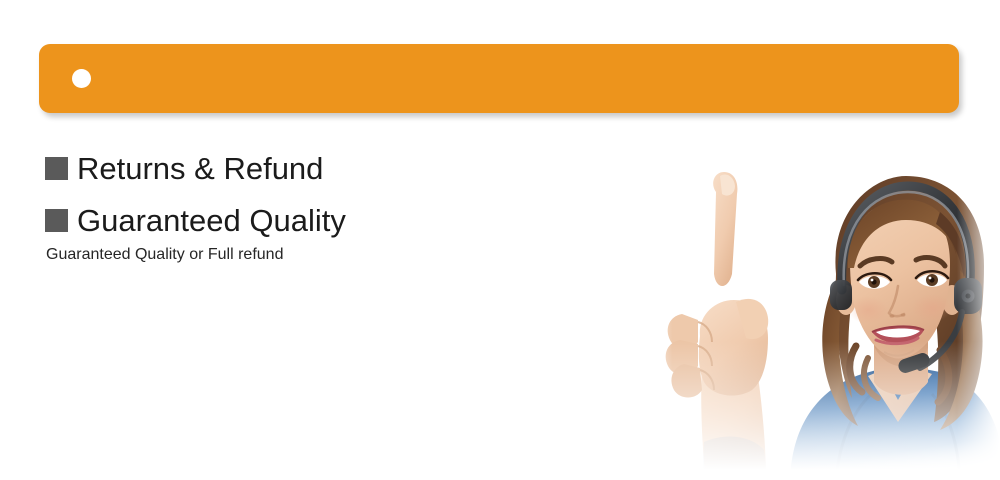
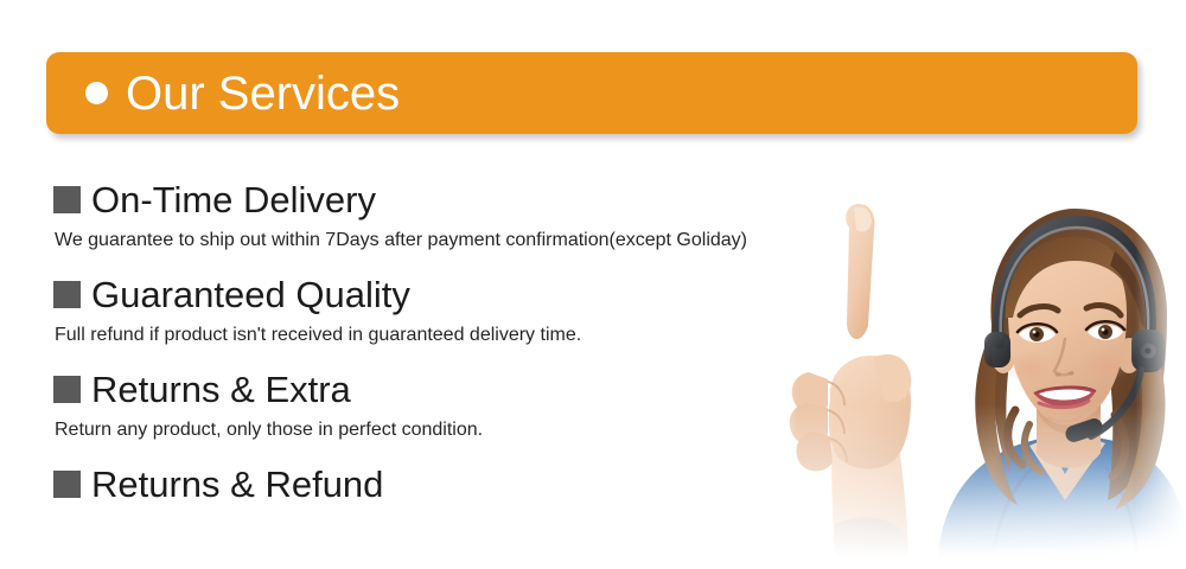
+ Our Services
+ On-Time Delivery
+ We guarantee to ship out within 7Days after payment confirmation(except Goliday)
- Returns & Refund
+ Guaranteed Quality
+ Full refund if product isn't received in guaranteed delivery time.
+ Returns & Extra
+ Return any product, only those in perfect condition.
- Guaranteed Quality
+ Returns & Refund
- Guaranteed Quality or Full refund
